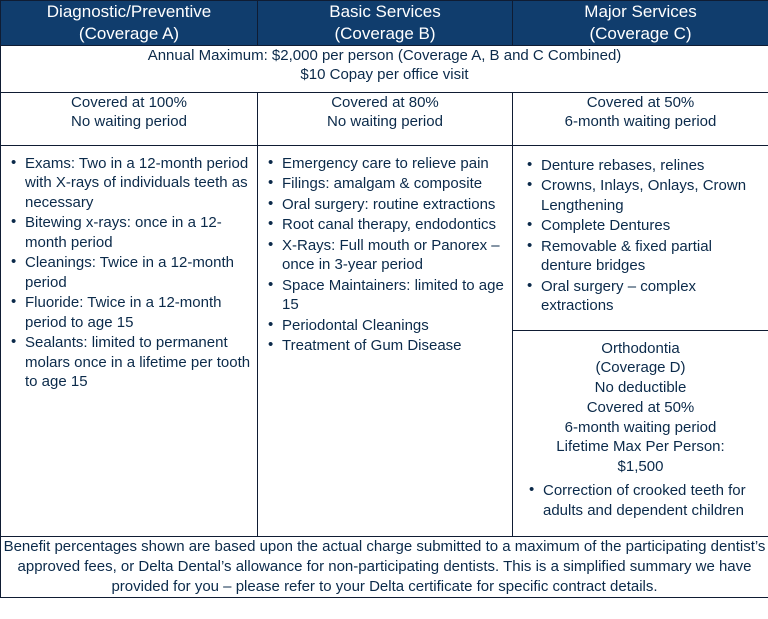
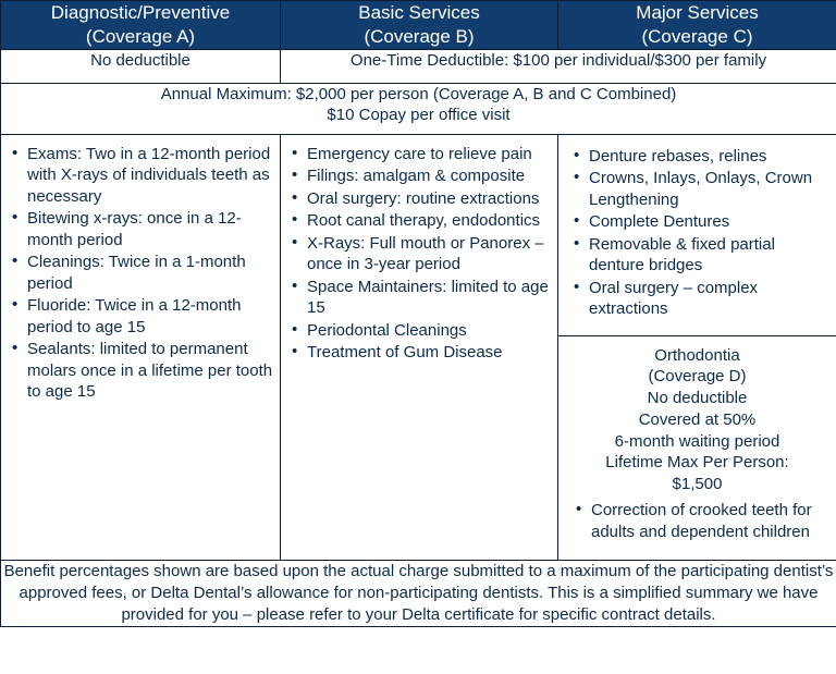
  Diagnostic/Preventive (Coverage A)	Basic Services (Coverage B)	Major Services (Coverage C)
+ No deductible	One-Time Deductible: $100 per individual/$300 per family
  Annual Maximum: $2,000 per person (Coverage A, B and C Combined) $10 Copay per office visit
- Covered at 100% No waiting period	Covered at 80% No waiting period	Covered at 50% 6-month waiting period
- Exams: Two in a 12-month period with X-rays of individuals teeth as necessary Bitewing x-rays: once in a 12-month period Cleanings: Twice in a 12-month period Fluoride: Twice in a 12-month period to age 15 Sealants: limited to permanent molars once in a lifetime per tooth to age 15	Emergency care to relieve pain Filings: amalgam & composite Oral surgery: routine extractions Root canal therapy, endodontics X-Rays: Full mouth or Panorex – once in 3-year period Space Maintainers: limited to age 15 Periodontal Cleanings Treatment of Gum Disease
+ Exams: Two in a 12-month period with X-rays of individuals teeth as necessary Bitewing x-rays: once in a 12-month period Cleanings: Twice in a 1-month period Fluoride: Twice in a 12-month period to age 15 Sealants: limited to permanent molars once in a lifetime per tooth to age 15	Emergency care to relieve pain Filings: amalgam & composite Oral surgery: routine extractions Root canal therapy, endodontics X-Rays: Full mouth or Panorex – once in 3-year period Space Maintainers: limited to age 15 Periodontal Cleanings Treatment of Gum Disease
  Denture rebases, relines Crowns, Inlays, Onlays, Crown Lengthening Complete Dentures Removable & fixed partial denture bridges Oral surgery – complex extractions
  Orthodontia (Coverage D) No deductible Covered at 50% 6-month waiting period Lifetime Max Per Person: $1,500 Correction of crooked teeth for adults and dependent children
  Benefit percentages shown are based upon the actual charge submitted to a maximum of the participating dentist’s approved fees, or Delta Dental’s allowance for non-participating dentists. This is a simplified summary we have provided for you – please refer to your Delta certificate for specific contract details.
